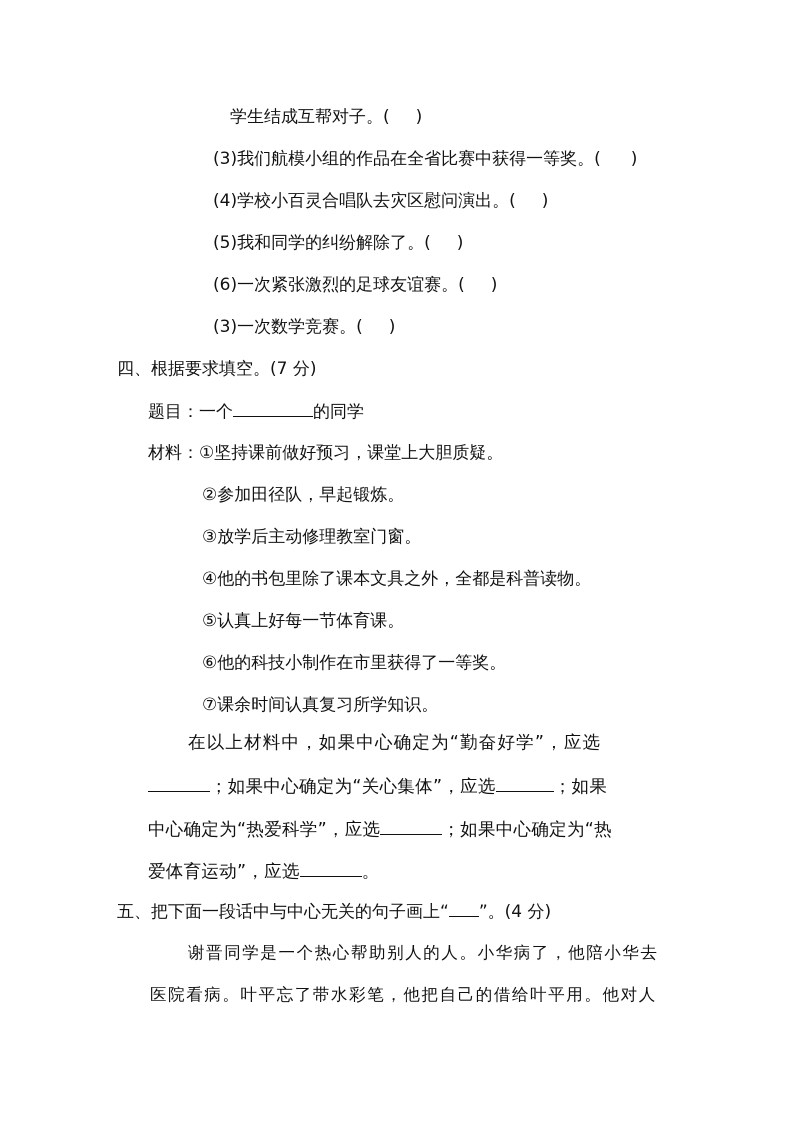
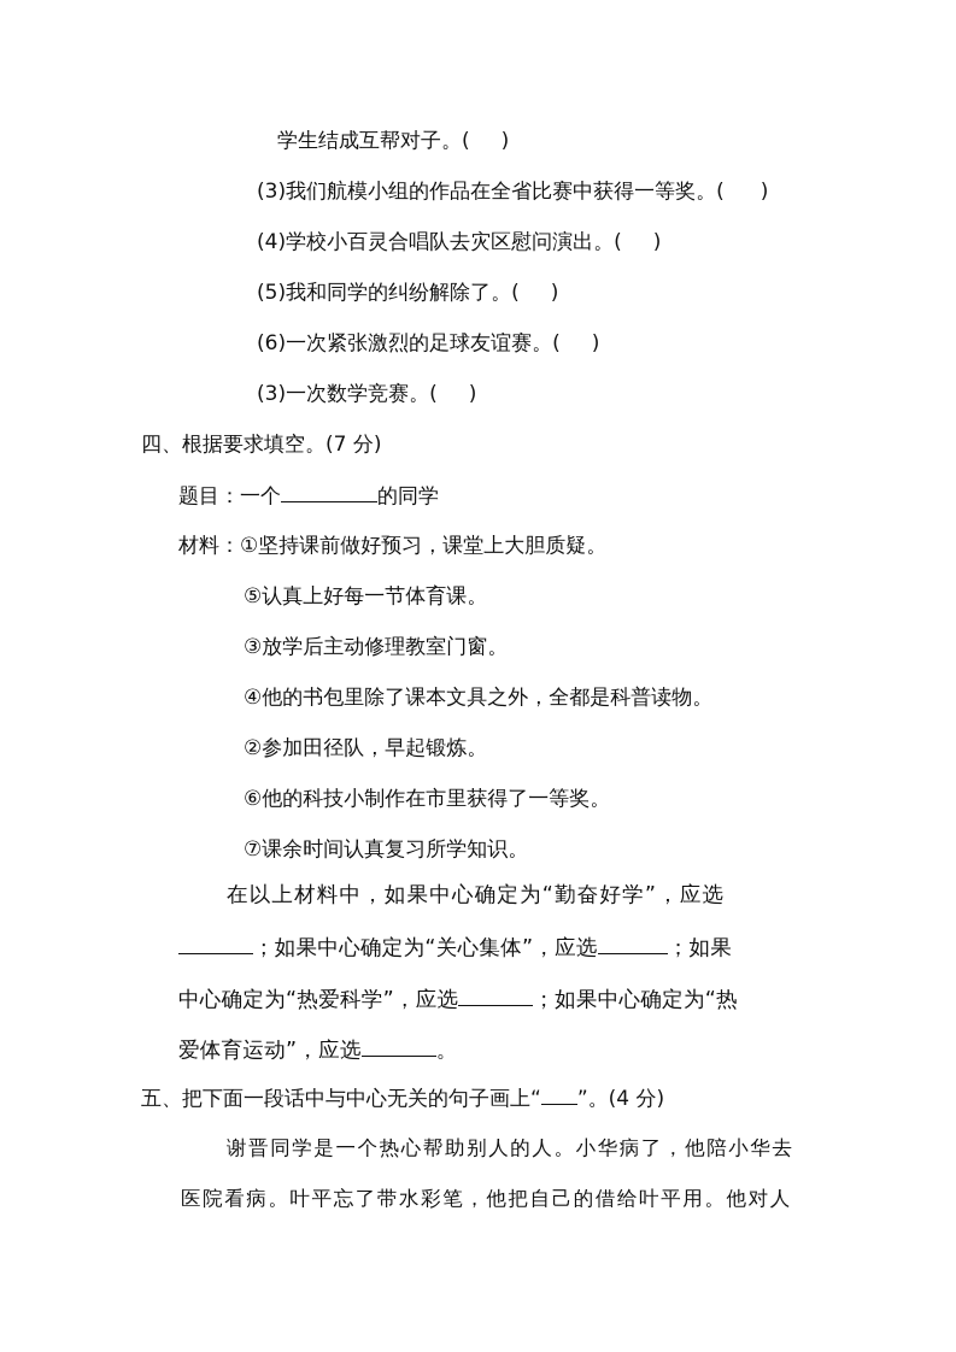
  学生结成互帮对子。( )
  (3)我们航模小组的作品在全省比赛中获得一等奖。( )
  (4)学校小百灵合唱队去灾区慰问演出。( )
  (5)我和同学的纠纷解除了。( )
  (6)一次紧张激烈的足球友谊赛。( )
  (3)一次数学竞赛。( )
  四、根据要求填空。(7 分)
  题目：一个 的同学
  材料：①坚持课前做好预习，课堂上大胆质疑。
- ②参加田径队，早起锻炼。
+ ⑤认真上好每一节体育课。
  ③放学后主动修理教室门窗。
  ④他的书包里除了课本文具之外，全都是科普读物。
- ⑤认真上好每一节体育课。
+ ②参加田径队，早起锻炼。
  ⑥他的科技小制作在市里获得了一等奖。
  ⑦课余时间认真复习所学知识。
  在以上材料中，如果中心确定为“勤奋好学”，应选
  ；如果中心确定为“关心集体”，应选 ；如果
  中心确定为“热爱科学”，应选 ；如果中心确定为“热
  爱体育运动”，应选 。
  五、把下面一段话中与中心无关的句子画上“ ”。(4 分)
  谢晋同学是一个热心帮助别人的人。小华病了，他陪小华去
  医院看病。叶平忘了带水彩笔，他把自己的借给叶平用。他对人
